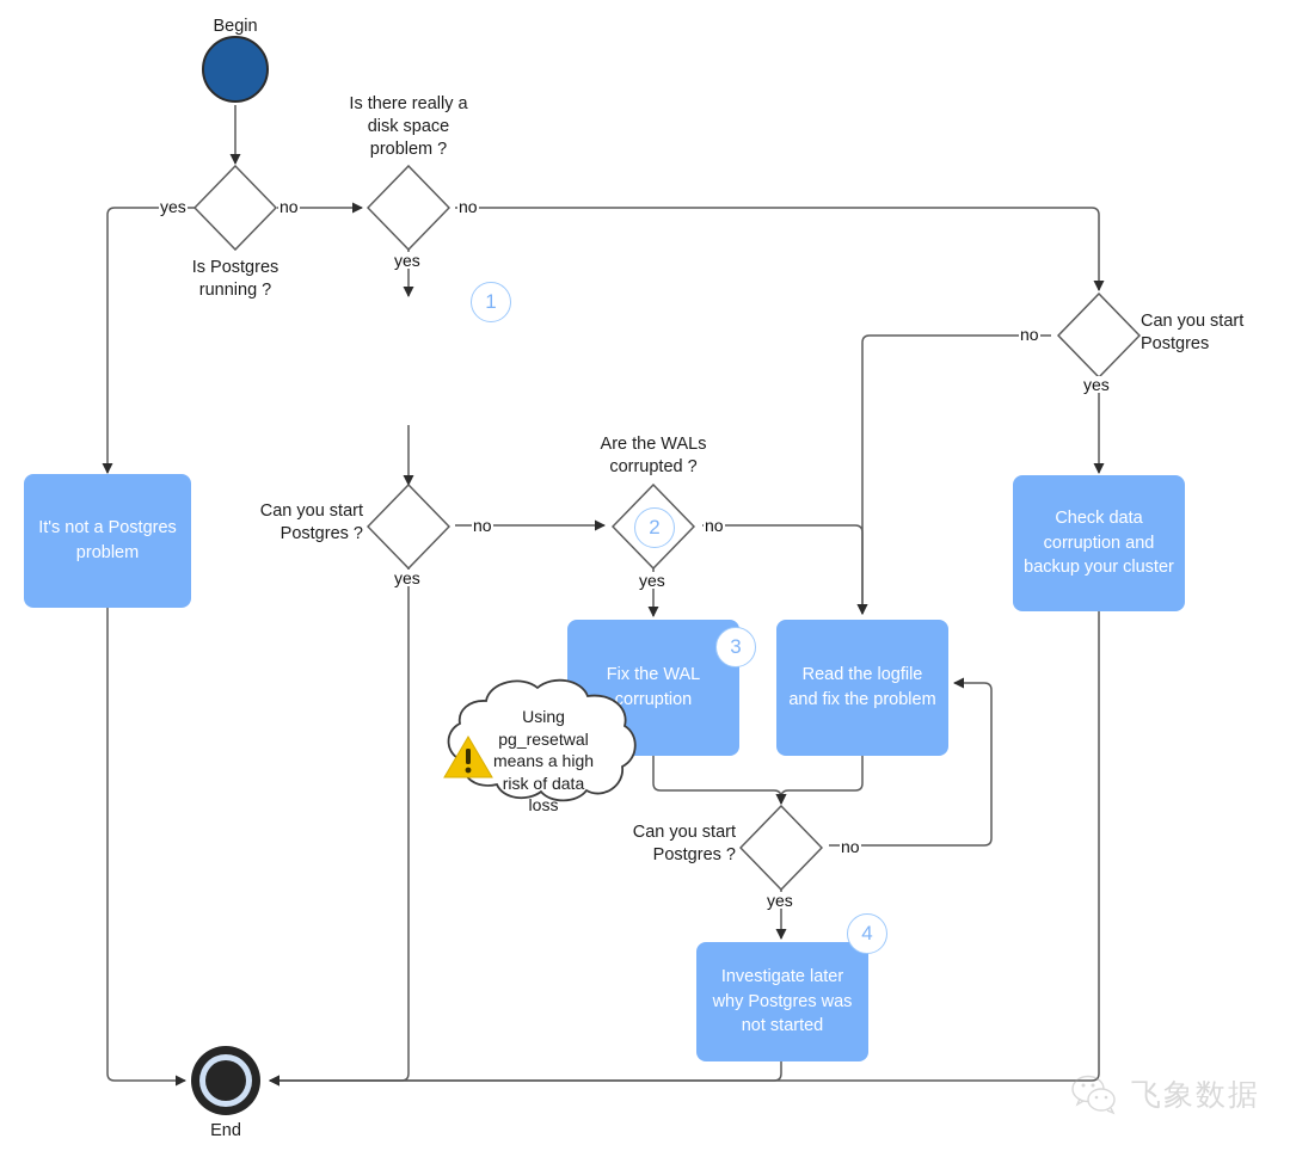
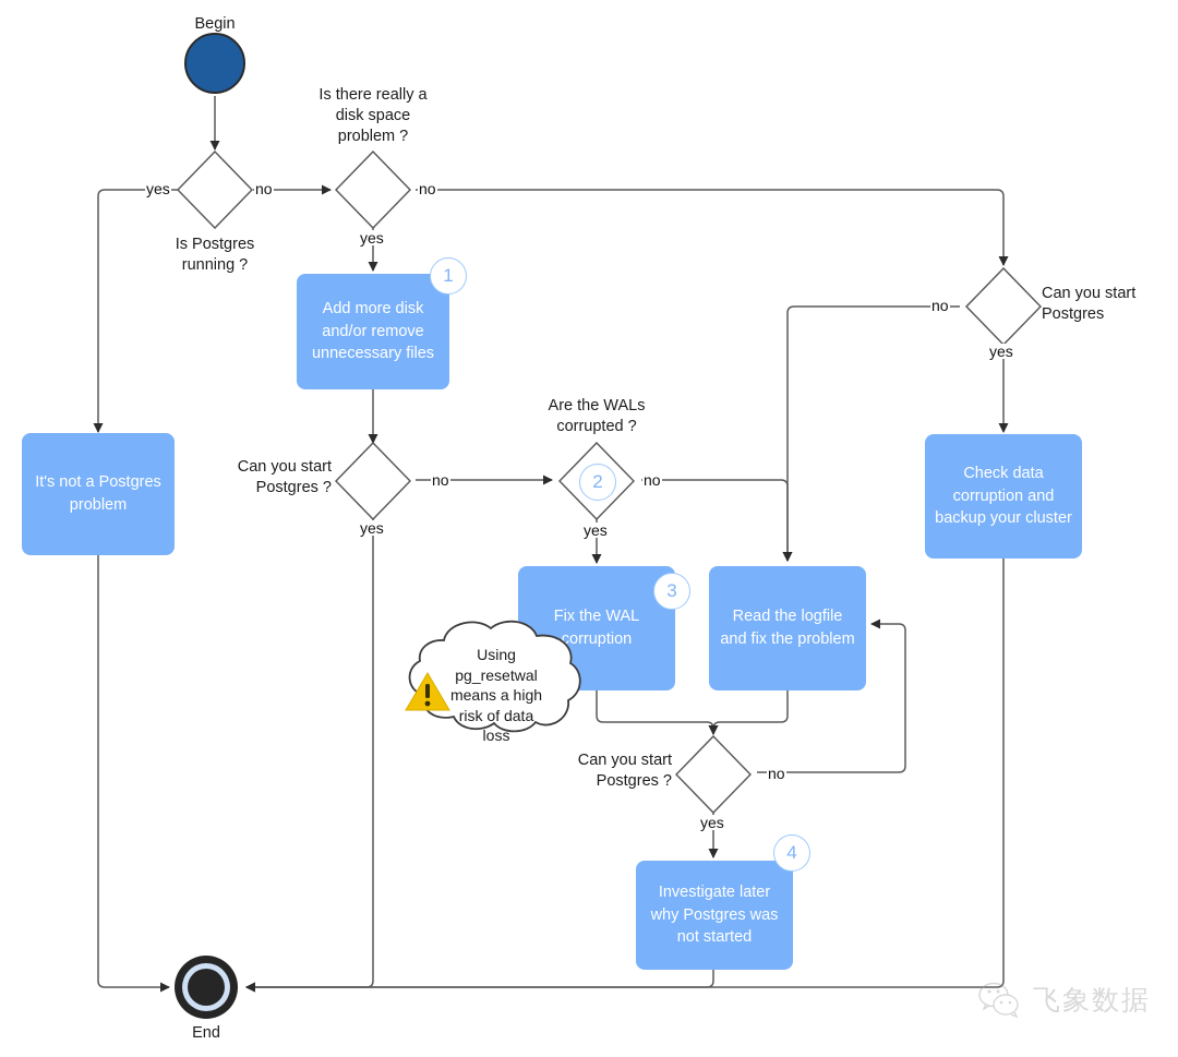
  Begin
  Is Postgres
  running ?
  yes
  no
  Is there really a
  disk space
  problem ?
  yes
  no
  It's not a Postgres problem
+ Add more disk and/or remove unnecessary files
  1
  Can you start
  Postgres ?
  yes
  no
  Are the WALs
  corrupted ?
  2
  yes
  no
  Can you start
  Postgres
  no
  yes
  Check data corruption and backup your cluster
  Fix the WAL corruption
  3
  Read the logfile and fix the problem
  Using
  pg_resetwal
  means a high
  risk of data
  loss
  Can you start
  Postgres ?
  no
  yes
  Investigate later why Postgres was not started
  4
  End
  飞象数据
